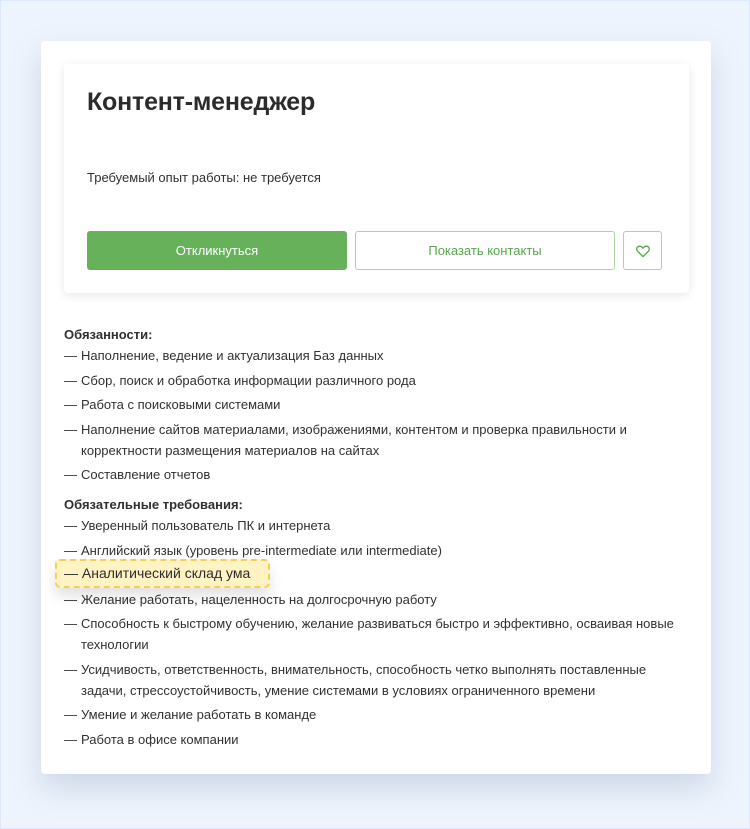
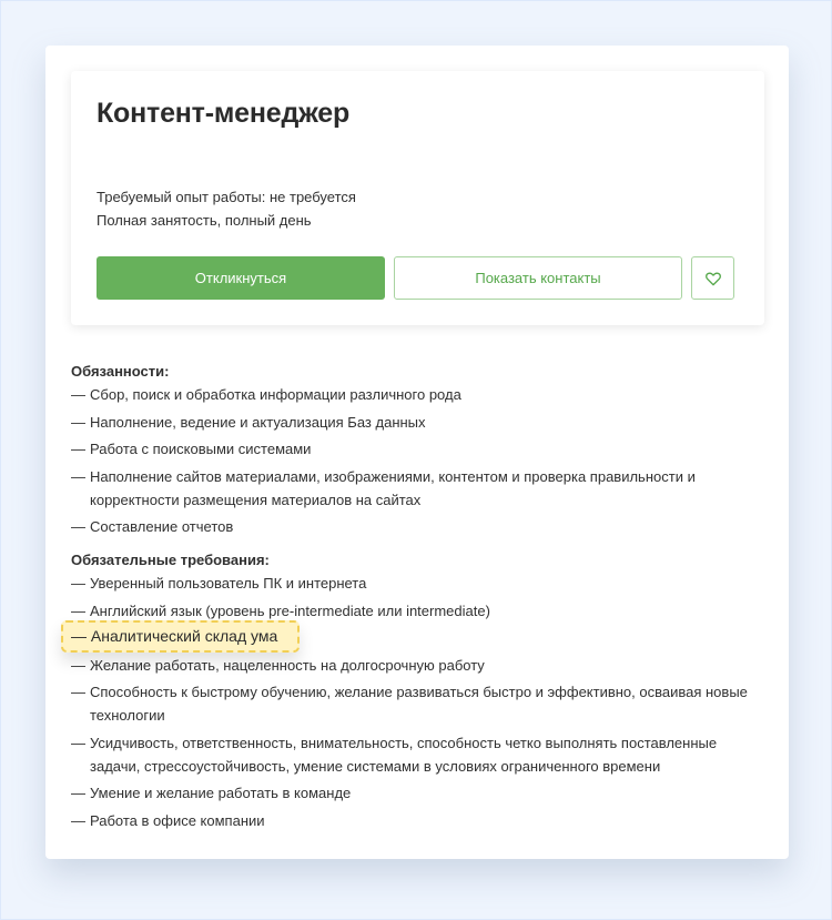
  Контент-менеджер
  Требуемый опыт работы: не требуется
+ Полная занятость, полный день
  Откликнуться
  Показать контакты
  Обязанности:
  —
- Наполнение, ведение и актуализация Баз данных
+ Сбор, поиск и обработка информации различного рода
  —
- Сбор, поиск и обработка информации различного рода
+ Наполнение, ведение и актуализация Баз данных
  —
  Работа с поисковыми системами
  —
  Наполнение сайтов материалами, изображениями, контентом и проверка правильности и корректности размещения материалов на сайтах
  —
  Составление отчетов
  Обязательные требования:
  —
  Уверенный пользователь ПК и интернета
  —
  Английский язык (уровень pre-intermediate или intermediate)
  —
  Желание работать, нацеленность на долгосрочную работу
  —
  Способность к быстрому обучению, желание развиваться быстро и эффективно, осваивая новые технологии
  —
  Усидчивость, ответственность, внимательность, способность четко выполнять поставленные задачи, стрессоустойчивость, умение системами в условиях ограниченного времени
  —
  Умение и желание работать в команде
  —
  Работа в офисе компании
  — Аналитический склад ума
